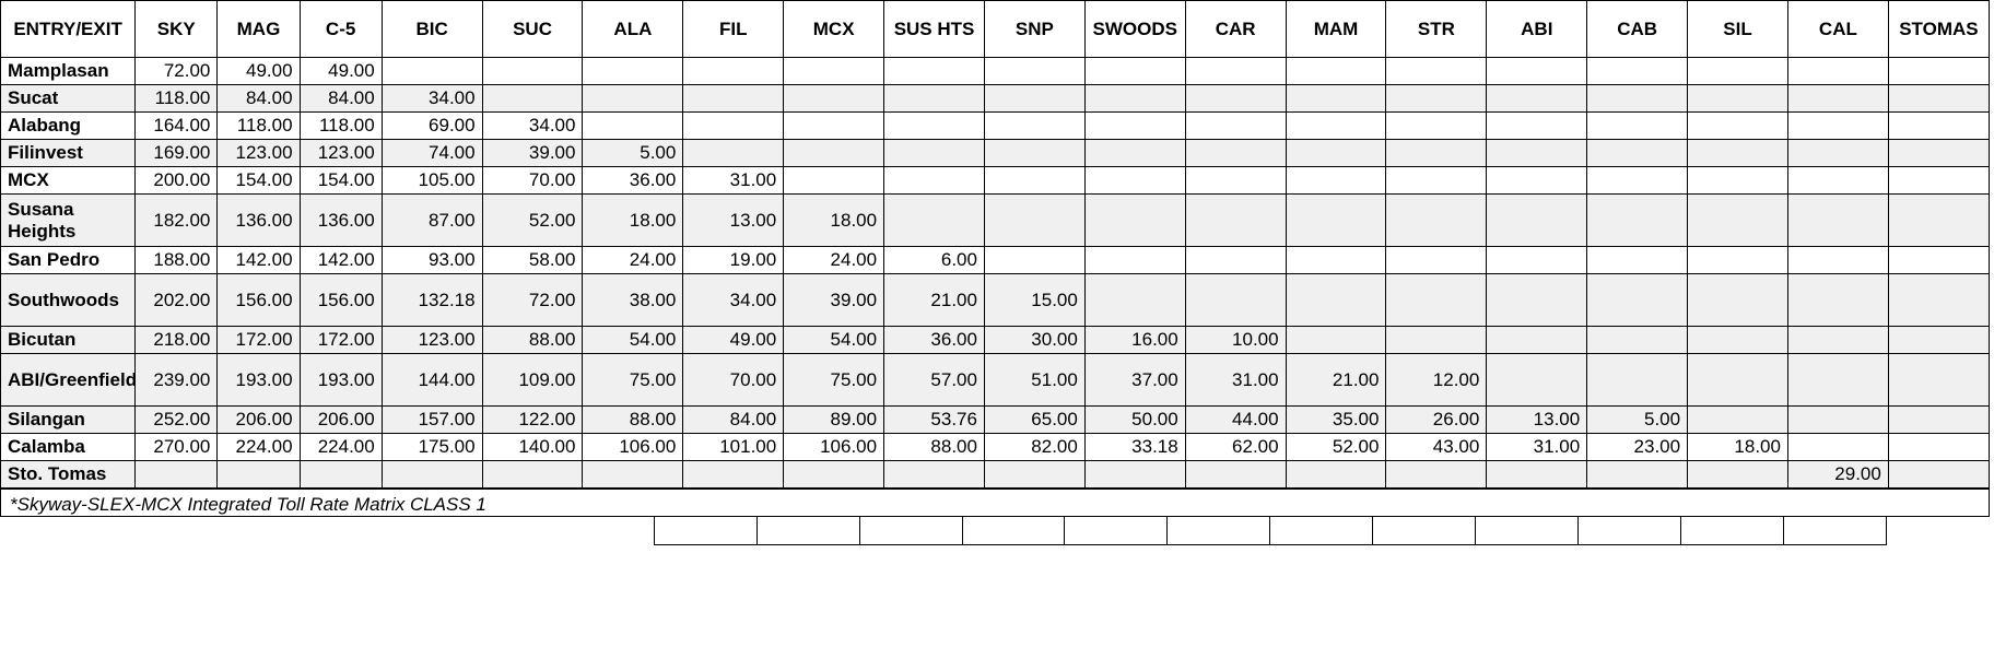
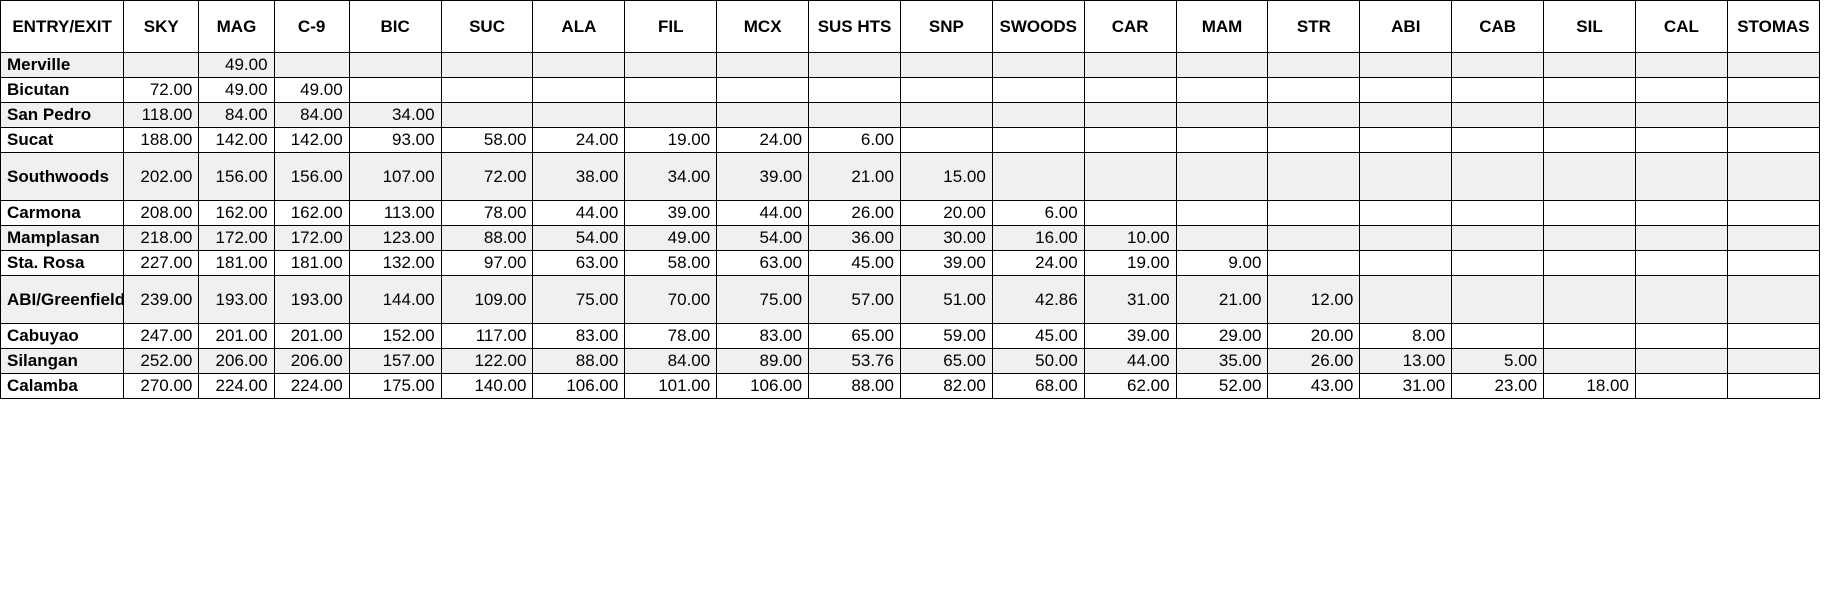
- ENTRY/EXIT	SKY	MAG	C-5	BIC	SUC	ALA	FIL	MCX	SUS HTS	SNP	SWOODS	CAR	MAM	STR	ABI	CAB	SIL	CAL	STOMAS
+ ENTRY/EXIT	SKY	MAG	C-9	BIC	SUC	ALA	FIL	MCX	SUS HTS	SNP	SWOODS	CAR	MAM	STR	ABI	CAB	SIL	CAL	STOMAS
+ Merville		49.00
- Mamplasan	72.00	49.00	49.00
+ Bicutan	72.00	49.00	49.00
- Sucat	118.00	84.00	84.00	34.00
+ San Pedro	118.00	84.00	84.00	34.00
- Alabang	164.00	118.00	118.00	69.00	34.00
- Filinvest	169.00	123.00	123.00	74.00	39.00	5.00
- MCX	200.00	154.00	154.00	105.00	70.00	36.00	31.00
- Susana Heights	182.00	136.00	136.00	87.00	52.00	18.00	13.00	18.00
- San Pedro	188.00	142.00	142.00	93.00	58.00	24.00	19.00	24.00	6.00
+ Sucat	188.00	142.00	142.00	93.00	58.00	24.00	19.00	24.00	6.00
- Southwoods	202.00	156.00	156.00	132.18	72.00	38.00	34.00	39.00	21.00	15.00
+ Southwoods	202.00	156.00	156.00	107.00	72.00	38.00	34.00	39.00	21.00	15.00
+ Carmona	208.00	162.00	162.00	113.00	78.00	44.00	39.00	44.00	26.00	20.00	6.00
- Bicutan	218.00	172.00	172.00	123.00	88.00	54.00	49.00	54.00	36.00	30.00	16.00	10.00
+ Mamplasan	218.00	172.00	172.00	123.00	88.00	54.00	49.00	54.00	36.00	30.00	16.00	10.00
+ Sta. Rosa	227.00	181.00	181.00	132.00	97.00	63.00	58.00	63.00	45.00	39.00	24.00	19.00	9.00
- ABI/Greenfield	239.00	193.00	193.00	144.00	109.00	75.00	70.00	75.00	57.00	51.00	37.00	31.00	21.00	12.00
+ ABI/Greenfield	239.00	193.00	193.00	144.00	109.00	75.00	70.00	75.00	57.00	51.00	42.86	31.00	21.00	12.00
+ Cabuyao	247.00	201.00	201.00	152.00	117.00	83.00	78.00	83.00	65.00	59.00	45.00	39.00	29.00	20.00	8.00
  Silangan	252.00	206.00	206.00	157.00	122.00	88.00	84.00	89.00	53.76	65.00	50.00	44.00	35.00	26.00	13.00	5.00
- Calamba	270.00	224.00	224.00	175.00	140.00	106.00	101.00	106.00	88.00	82.00	33.18	62.00	52.00	43.00	31.00	23.00	18.00
+ Calamba	270.00	224.00	224.00	175.00	140.00	106.00	101.00	106.00	88.00	82.00	68.00	62.00	52.00	43.00	31.00	23.00	18.00
- Sto. Tomas																		29.00
- *Skyway-SLEX-MCX Integrated Toll Rate Matrix CLASS 1
